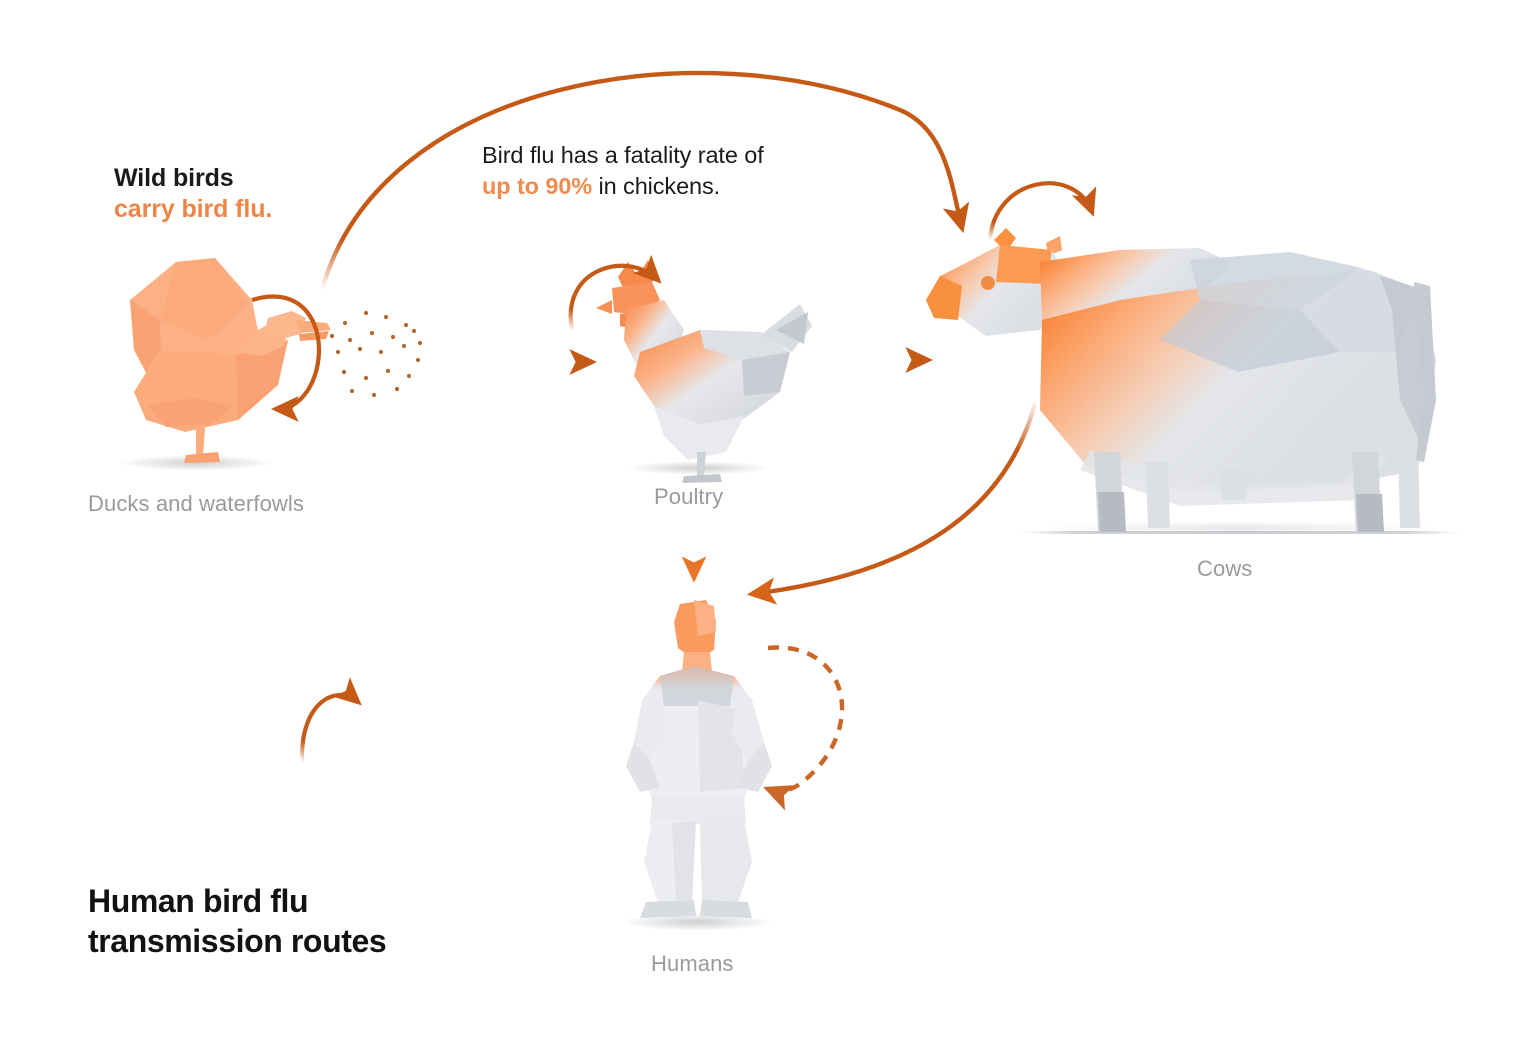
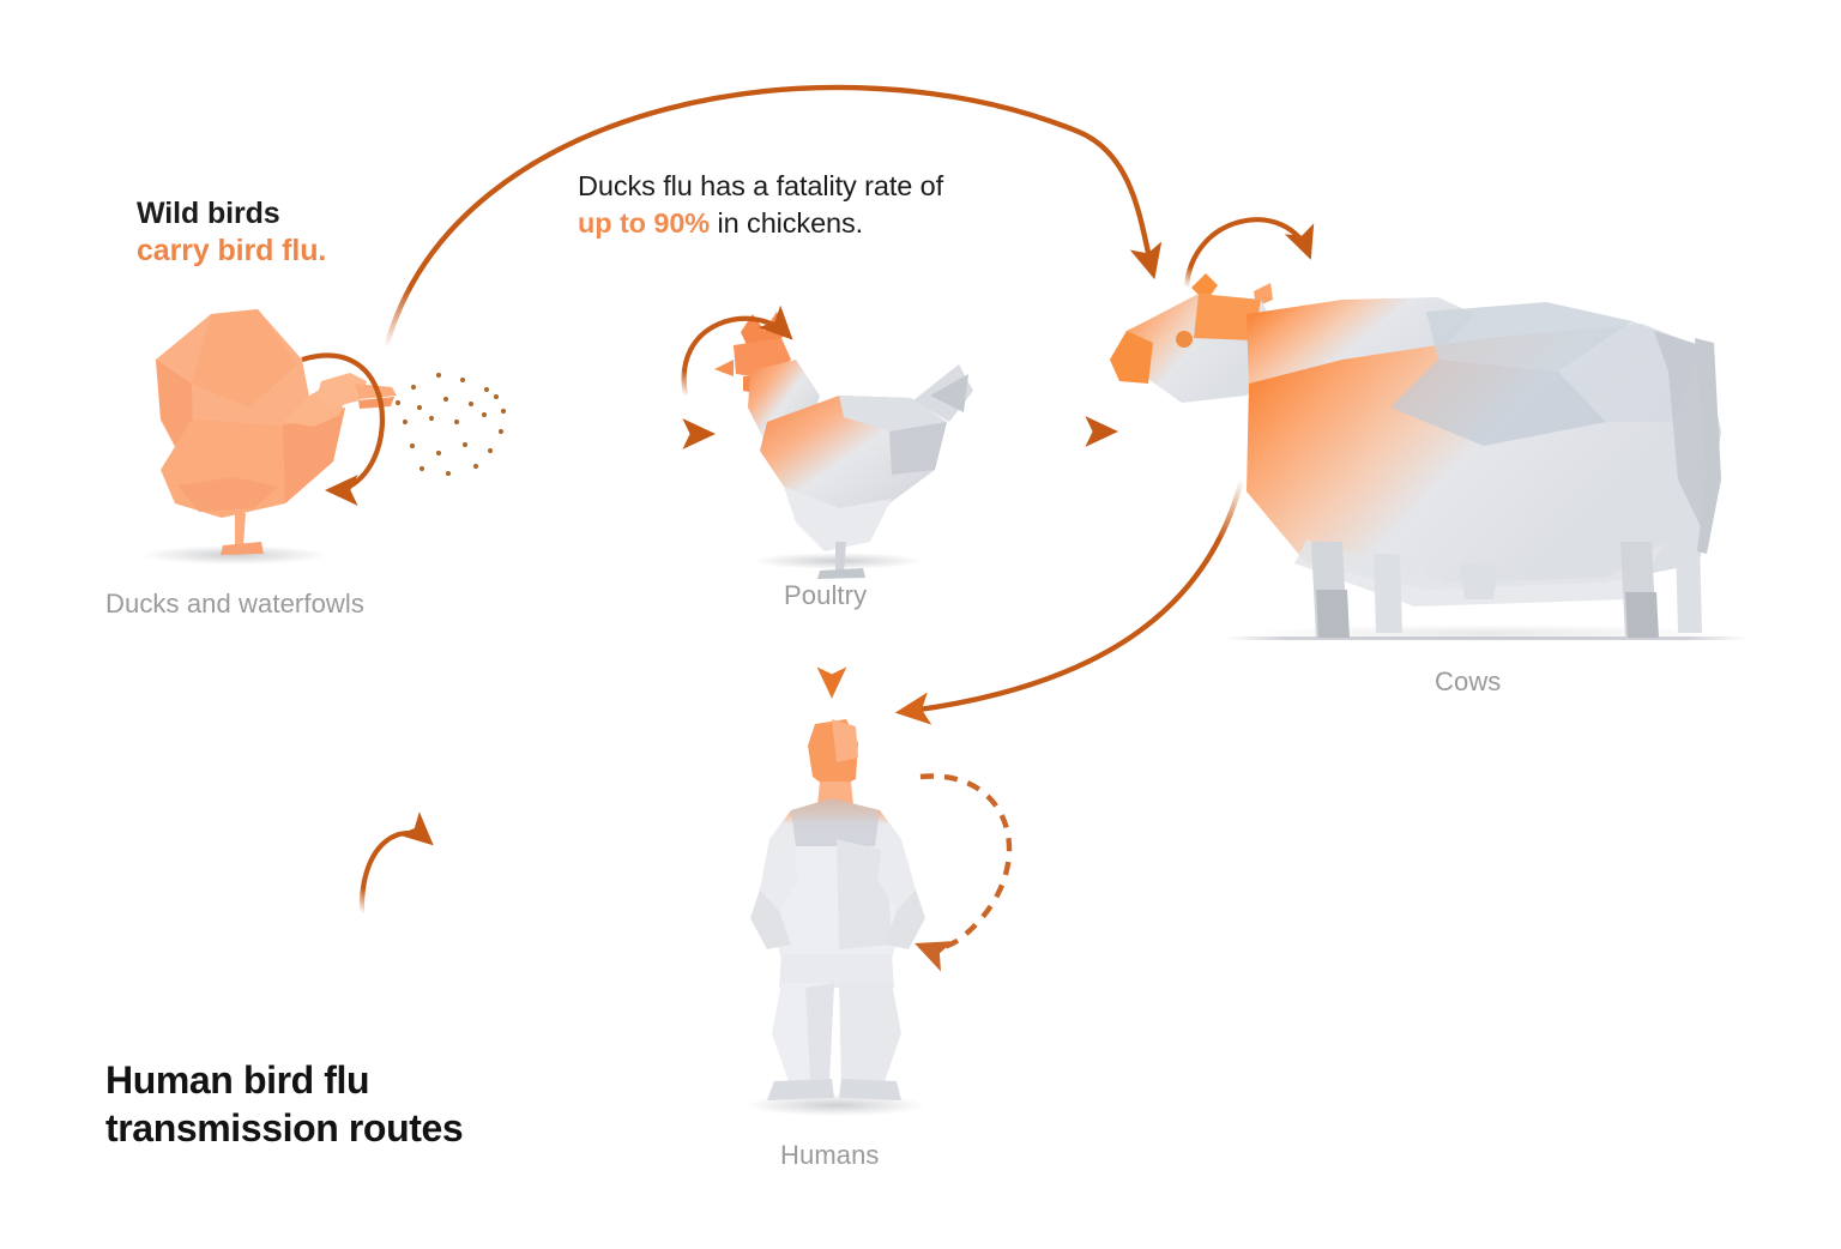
  Wild birds
  carry bird flu.
- Bird flu has a fatality rate of
+ Ducks flu has a fatality rate of
  up to 90% in chickens.
  Ducks and waterfowls
  Poultry
  Cows
  Humans
  Human bird flu
  transmission routes
